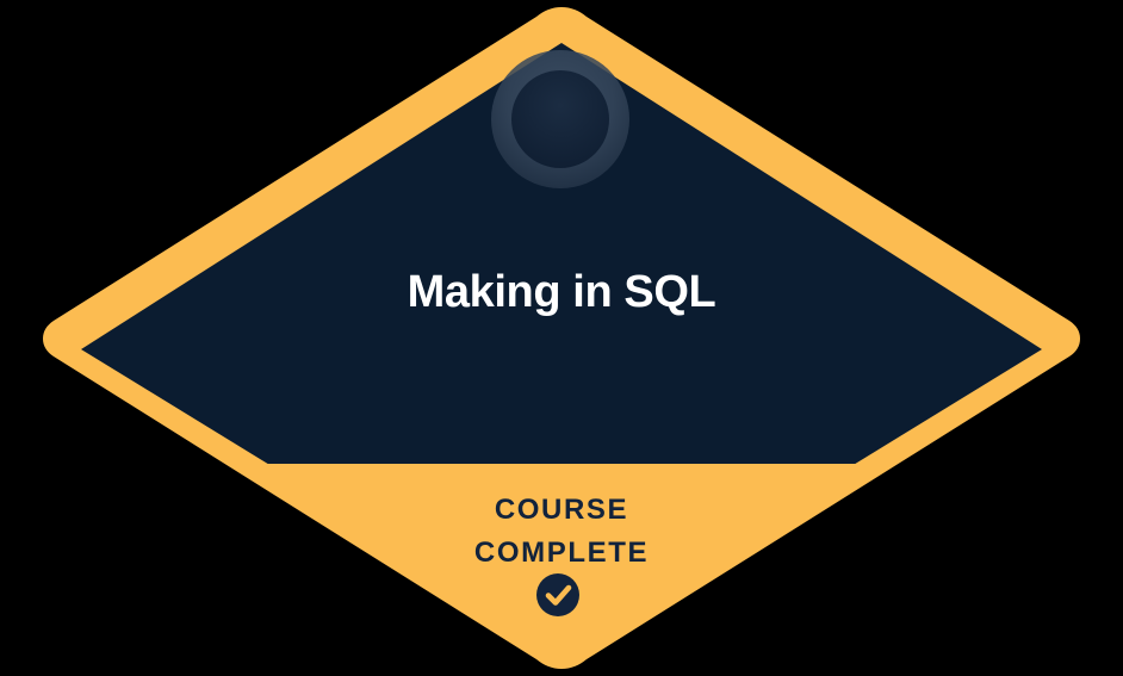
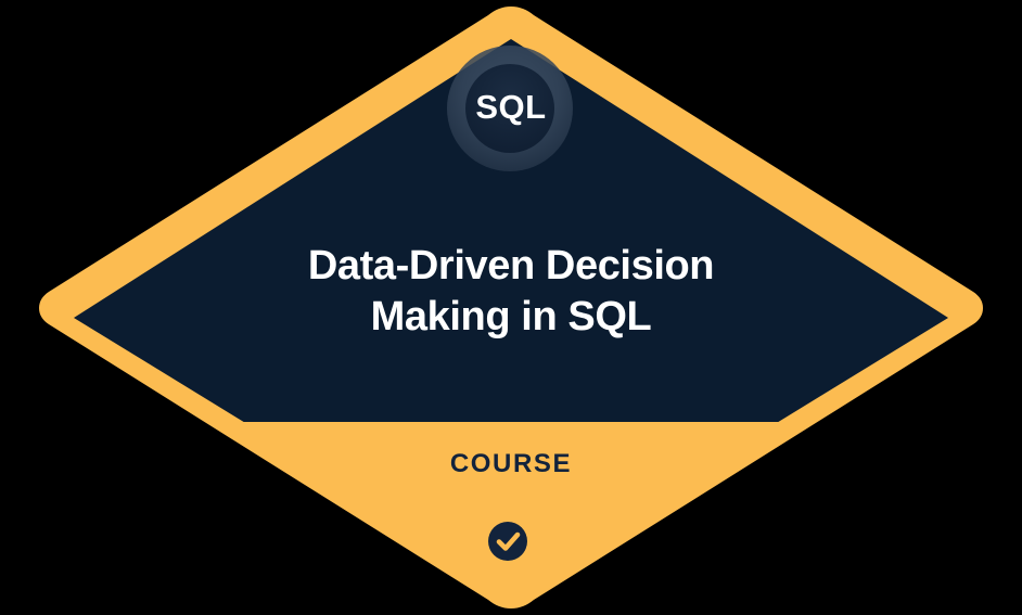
+ SQL
+ Data-Driven Decision
  Making in SQL
  COURSE
- COMPLETE
